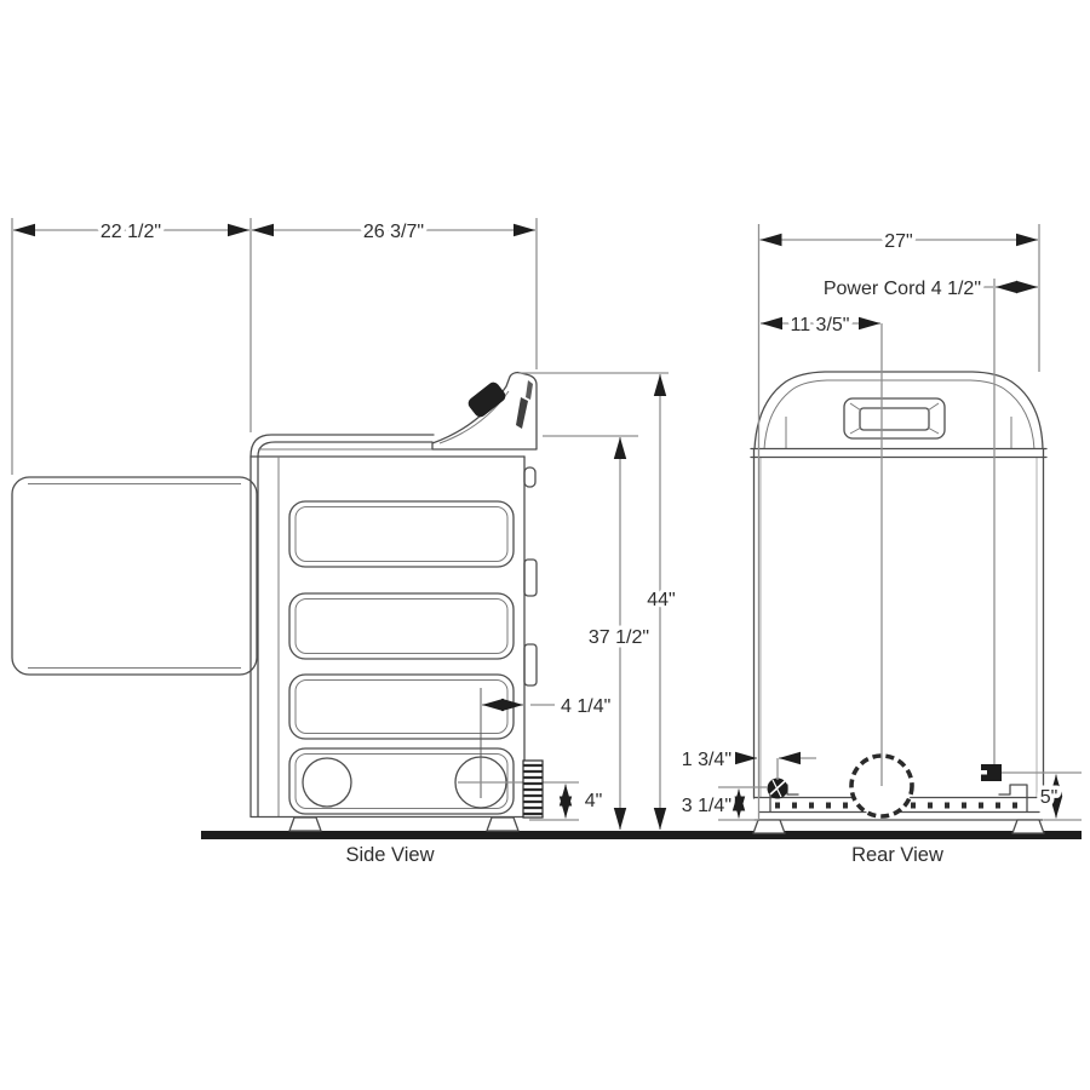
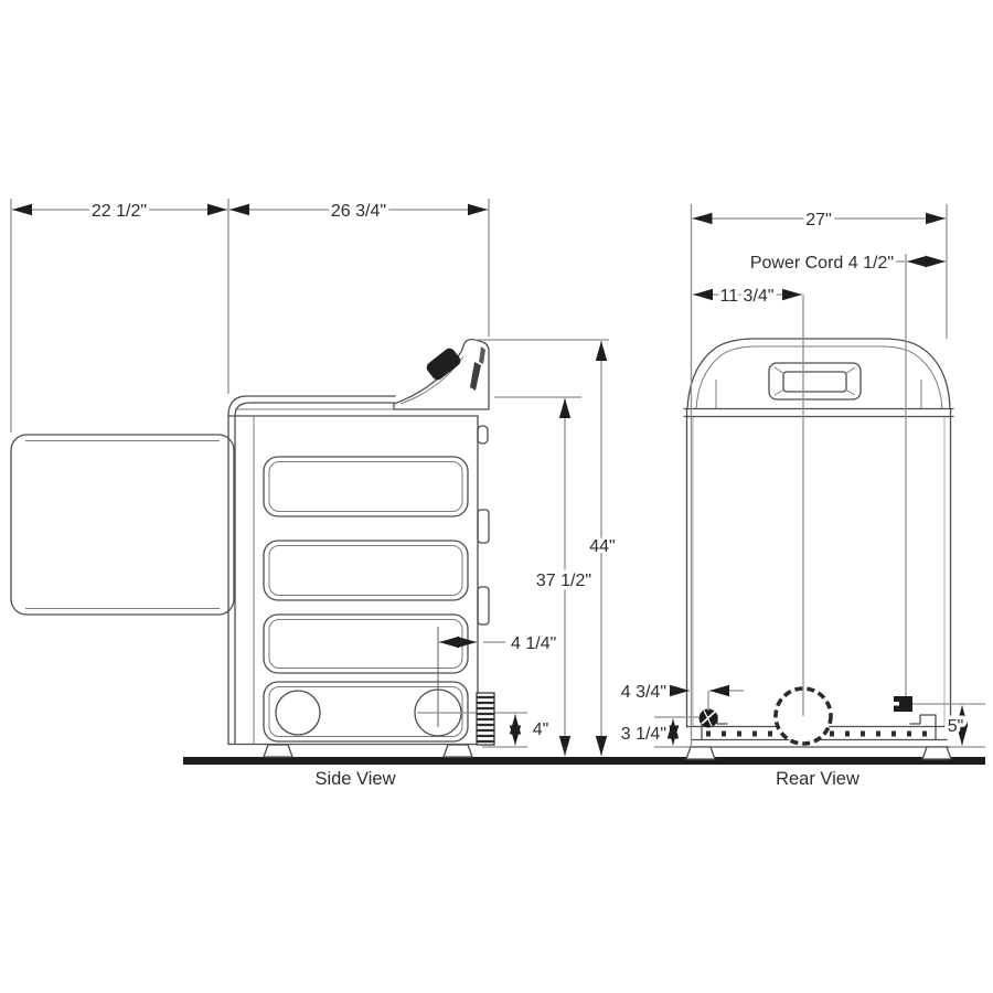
  22 1/2"
- 26 3/7"
+ 26 3/4"
  27"
  Power Cord 4 1/2"
- 11 3/5"
+ 11 3/4"
  44"
  37 1/2"
  4 1/4"
  4"
- 1 3/4"
+ 4 3/4"
  3 1/4"
  5"
  Side View
  Rear View
